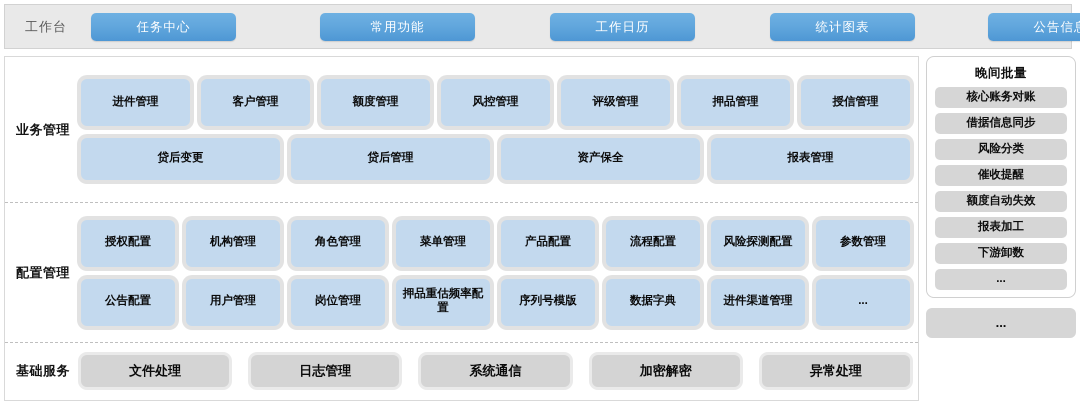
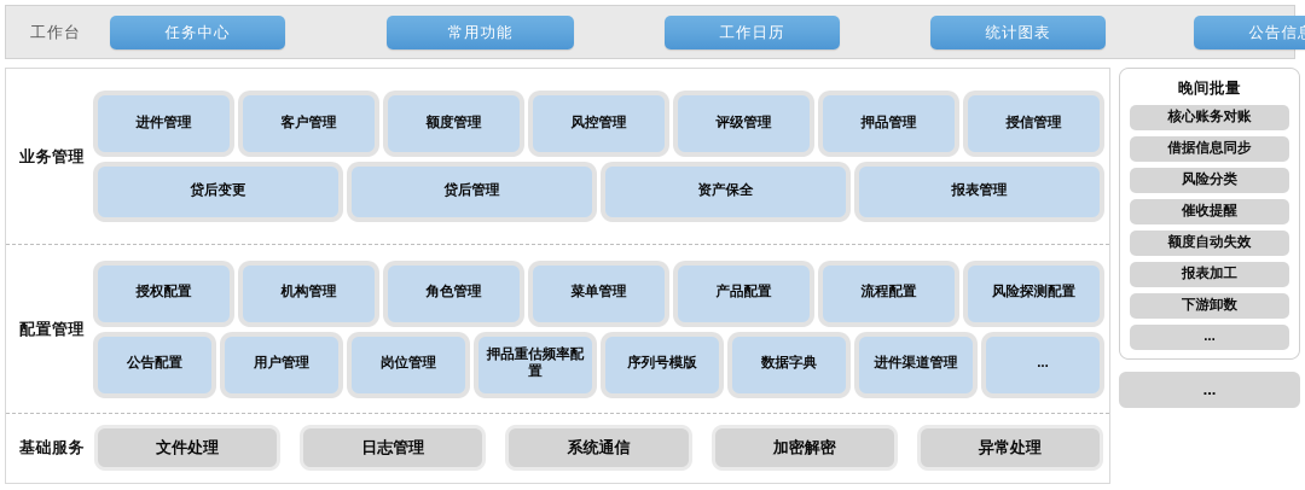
  工作台
  任务中心
  常用功能
  工作日历
  统计图表
  公告信
  业务管理
  进件管理
  客户管理
  额度管理
  风控管理
  评级管理
  押品管理
  授信管理
  贷后变更
  贷后管理
  资产保全
  报表管理
  配置管理
  授权配置
  机构管理
  角色管理
  菜单管理
  产品配置
  流程配置
  风险探测配置
- 参数管理
  公告配置
  用户管理
  岗位管理
  押品重估频率配置
  序列号模版
  数据字典
  进件渠道管理
  ...
  基础服务
  文件处理
  日志管理
  系统通信
  加密解密
  异常处理
  晚间批量
  核心账务对账
  借据信息同步
  风险分类
  催收提醒
  额度自动失效
  报表加工
  下游卸数
  ...
  ...
